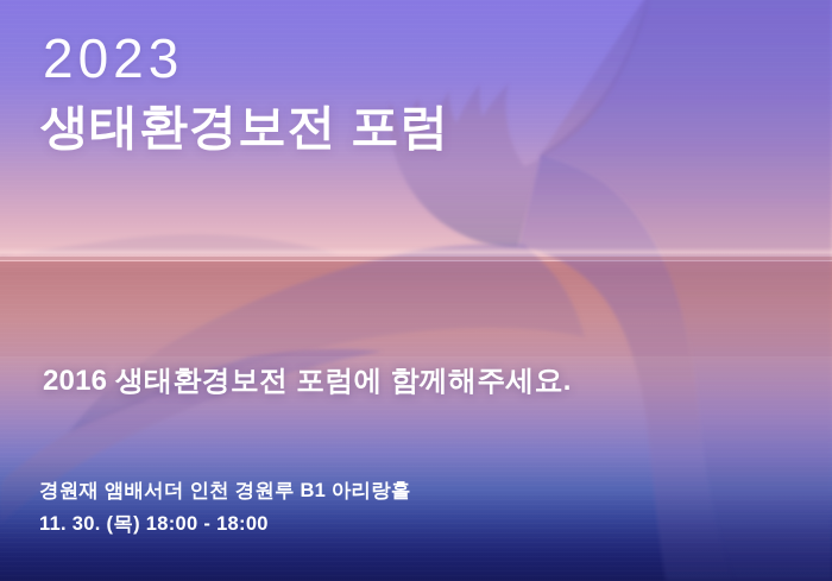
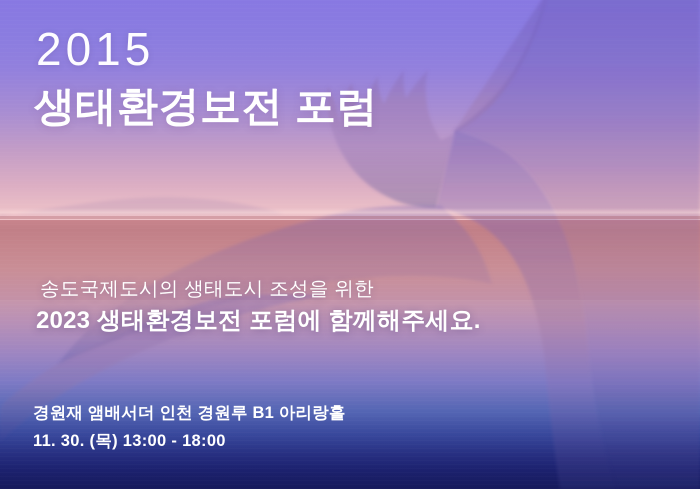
- 2023
+ 2015
  생태환경보전 포럼
+ 송도국제도시의 생태도시 조성을 위한
- 2016 생태환경보전 포럼에 함께해주세요.
+ 2023 생태환경보전 포럼에 함께해주세요.
  경원재 앰배서더 인천 경원루 B1 아리랑홀
- 11. 30. (목) 18:00 - 18:00
+ 11. 30. (목) 13:00 - 18:00
